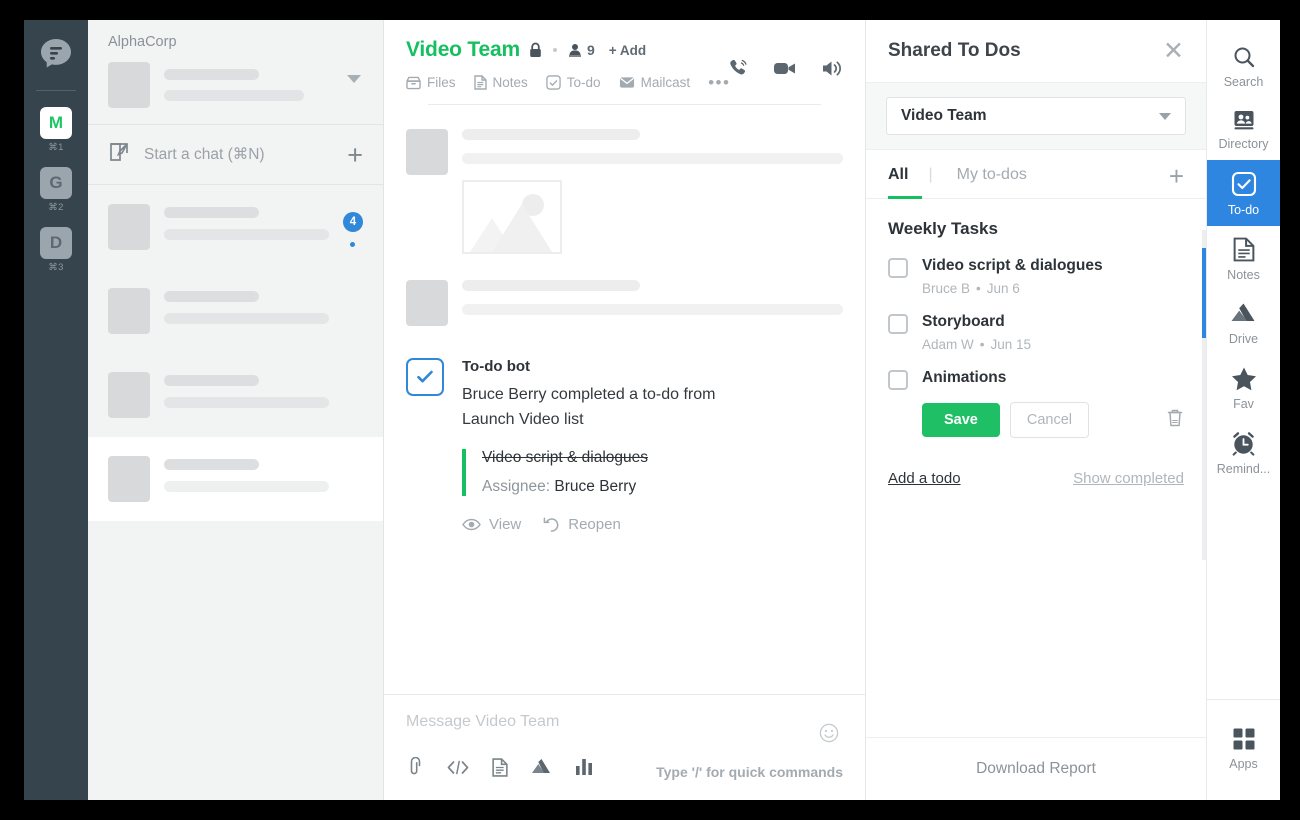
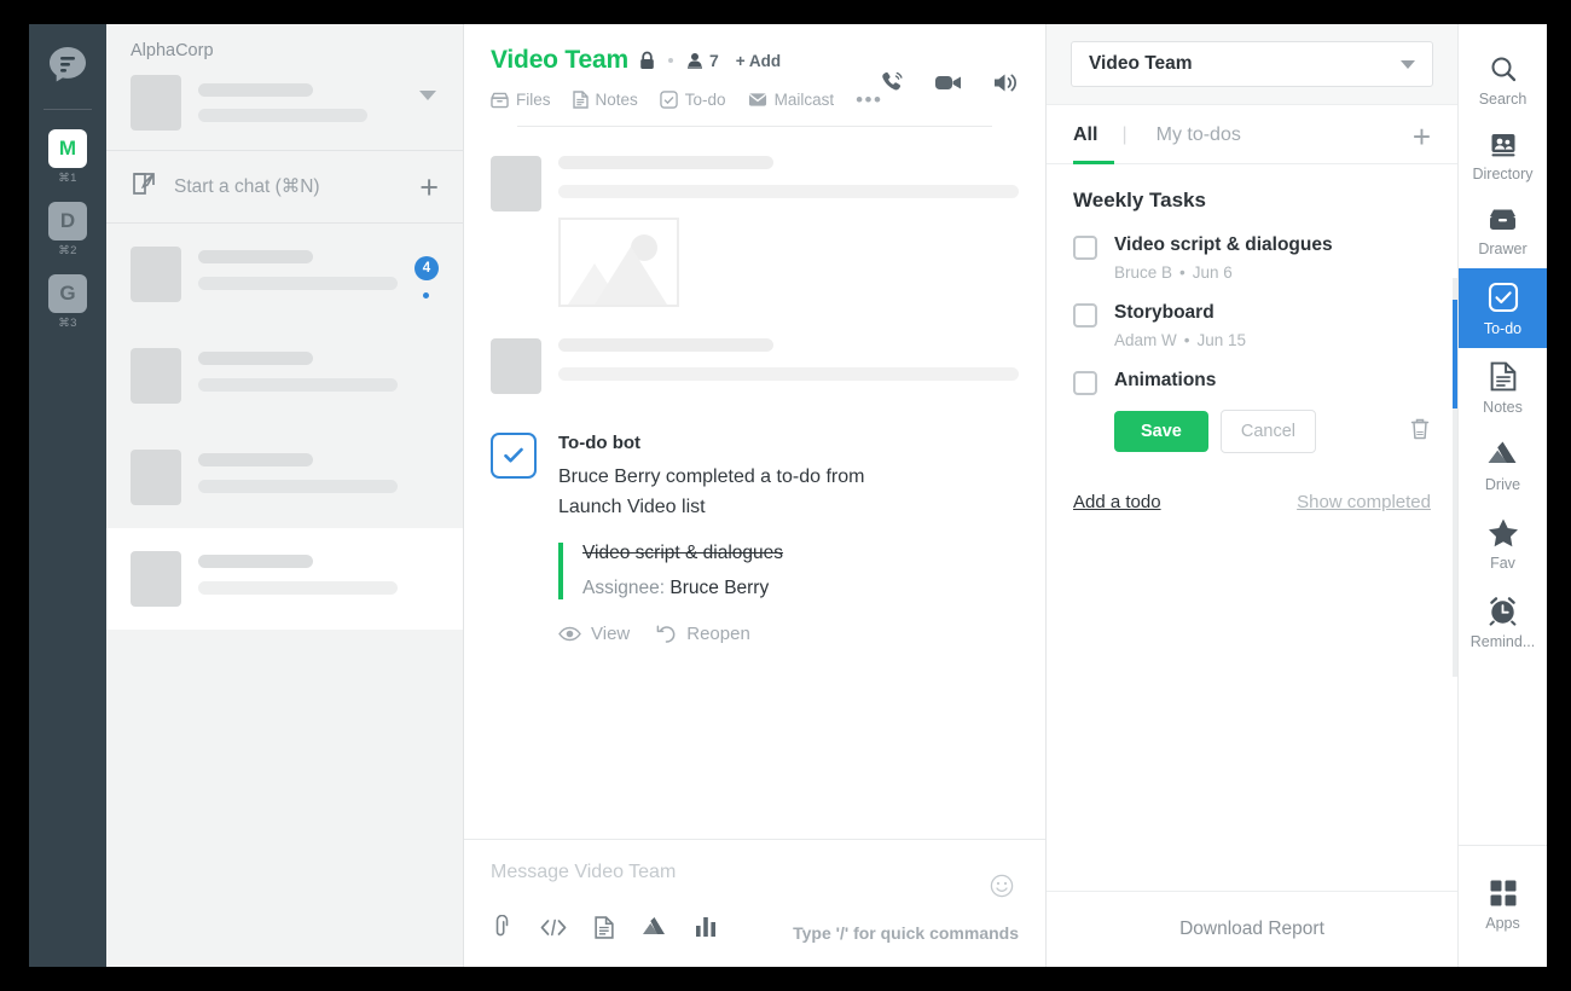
  M
  ⌘1
- G
+ D
  ⌘2
- D
+ G
  ⌘3
  AlphaCorp
  Start a chat (⌘N)
  +
  4
  Video Team
- 9
+ 7
  + Add
  Files
  Notes
  To-do
  Mailcast
  •••
  To-do bot
  Bruce Berry completed a to-do from Launch Video list
  Video script & dialogues
  Assignee: Bruce Berry
  View
  Reopen
  Message Video Team
  Type '/' for quick commands
- Shared To Dos
- ✕
  Video Team
  All
  |
  My to-dos
  +
  Weekly Tasks
  Video script & dialogues
  Bruce B • Jun 6
  Storyboard
  Adam W • Jun 15
  Animations
  Save
  Cancel
  Add a todo
  Show completed
  Download Report
  Search
  Directory
+ Drawer
  To-do
  Notes
  Drive
  Fav
  Remind...
  Apps
